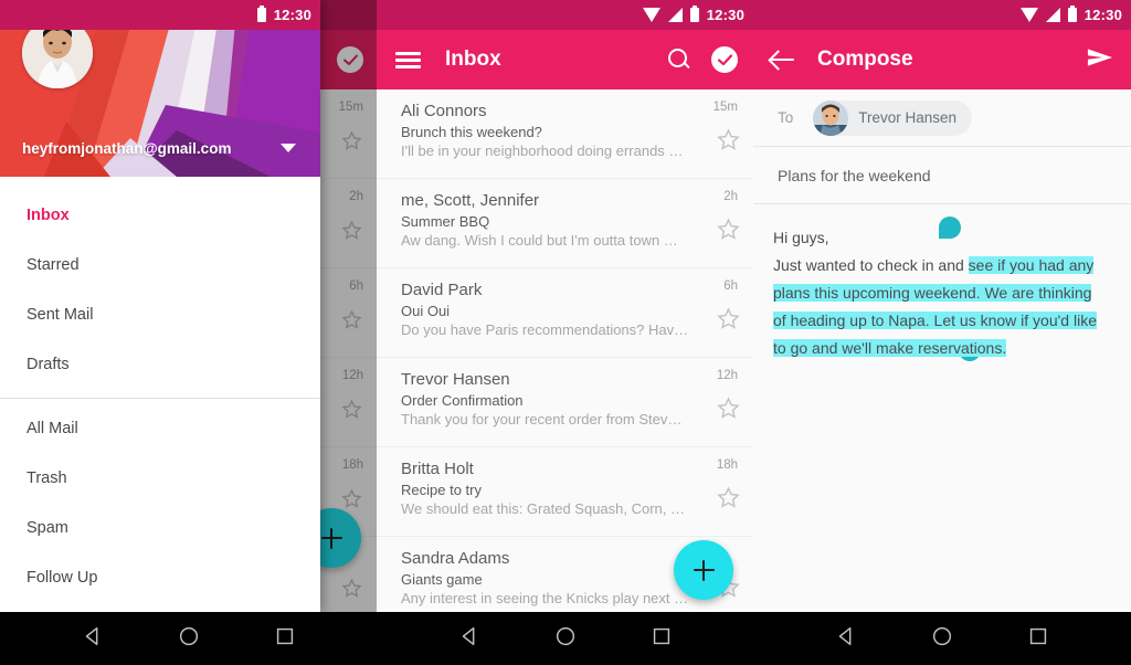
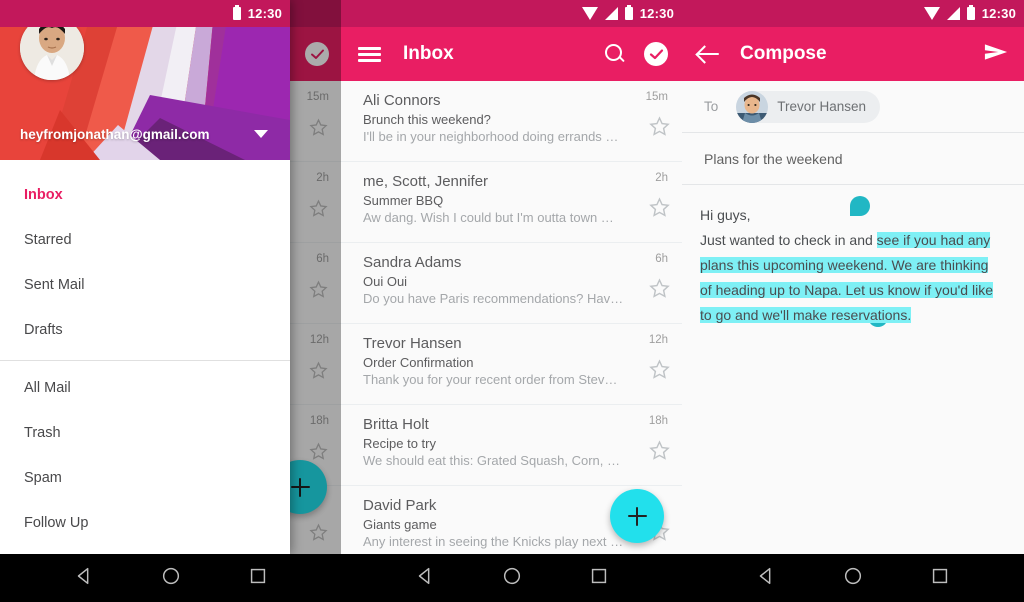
  15m
  2h
  6h
  12h
  18h
  12:30
  heyfromjonathan@gmail.com
  Inbox
  Starred
  Sent Mail
  Drafts
  All Mail
  Trash
  Spam
  Follow Up
  12:30
  Inbox
  Ali Connors
  Brunch this weekend?
  I'll be in your neighborhood doing errands …
  15m
  me, Scott, Jennifer
  Summer BBQ
  Aw dang. Wish I could but I'm outta town …
  2h
- David Park
+ Sandra Adams
  Oui Oui
  Do you have Paris recommendations? Hav…
  6h
  Trevor Hansen
  Order Confirmation
  Thank you for your recent order from Stev…
  12h
  Britta Holt
  Recipe to try
  We should eat this: Grated Squash, Corn, …
  18h
- Sandra Adams
+ David Park
  Giants game
  Any interest in seeing the Knicks play next …
  12:30
  Compose
  To
  Trevor Hansen
  Plans for the weekend
  Hi guys,
  Just wanted to check in and see if you had any plans this upcoming weekend. We are thinking of heading up to Napa. Let us know if you'd like to go and we'll make reservations.
